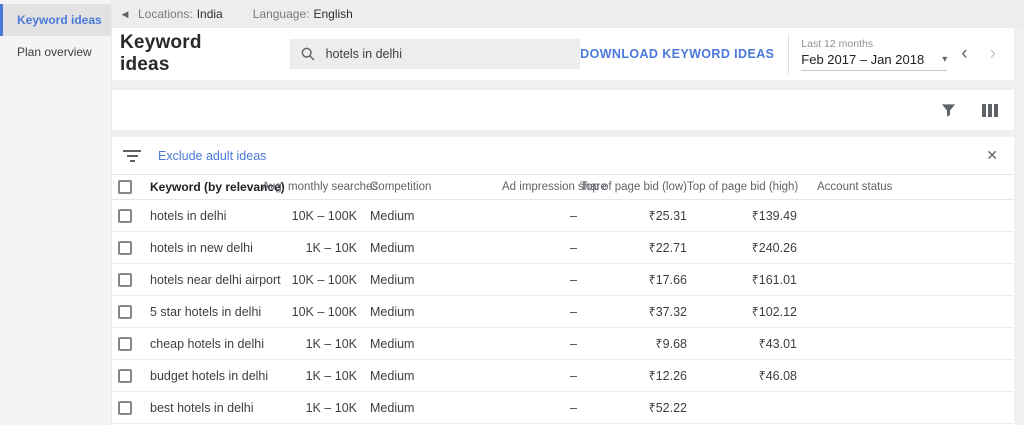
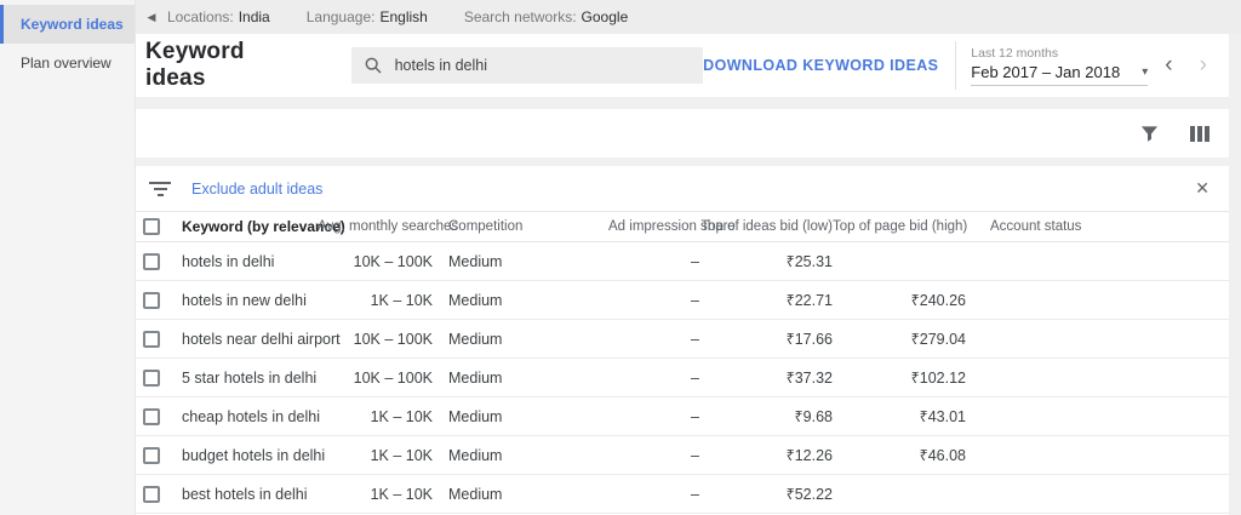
  Keyword ideas
  Plan overview
  ◀
  Locations:
  India
  Language:
  English
+ Search networks:
+ Google
  Keyword ideas
  hotels in delhi
  DOWNLOAD KEYWORD IDEAS
  Last 12 months
  Feb 2017 – Jan 2018
  ▾
  ‹
  ›
  Exclude adult ideas
  ✕
  Keyword (by releva
  Avg. monthly searc
  Competition
  Ad impression
- Top of page bid (low)
+ Top of ideas bid (low)
  Top of page bid (high)
  Account status
  hotels in delhi
  10K – 100K
  Medium
  –
  ₹25.31
- ₹139.49
  hotels in new delhi
  1K – 10K
  Medium
  –
  ₹22.71
  ₹240.26
  hotels near delhi air
  10K – 100K
  Medium
  –
  ₹17.66
- ₹161.01
+ ₹279.04
  5 star hotels in delhi
  10K – 100K
  Medium
  –
  ₹37.32
  ₹102.12
  cheap hotels in delh
  1K – 10K
  Medium
  –
  ₹9.68
  ₹43.01
  budget hotels in delh
  1K – 10K
  Medium
  –
  ₹12.26
  ₹46.08
  best hotels in delhi
  1K – 10K
  Medium
  –
  ₹52.22
